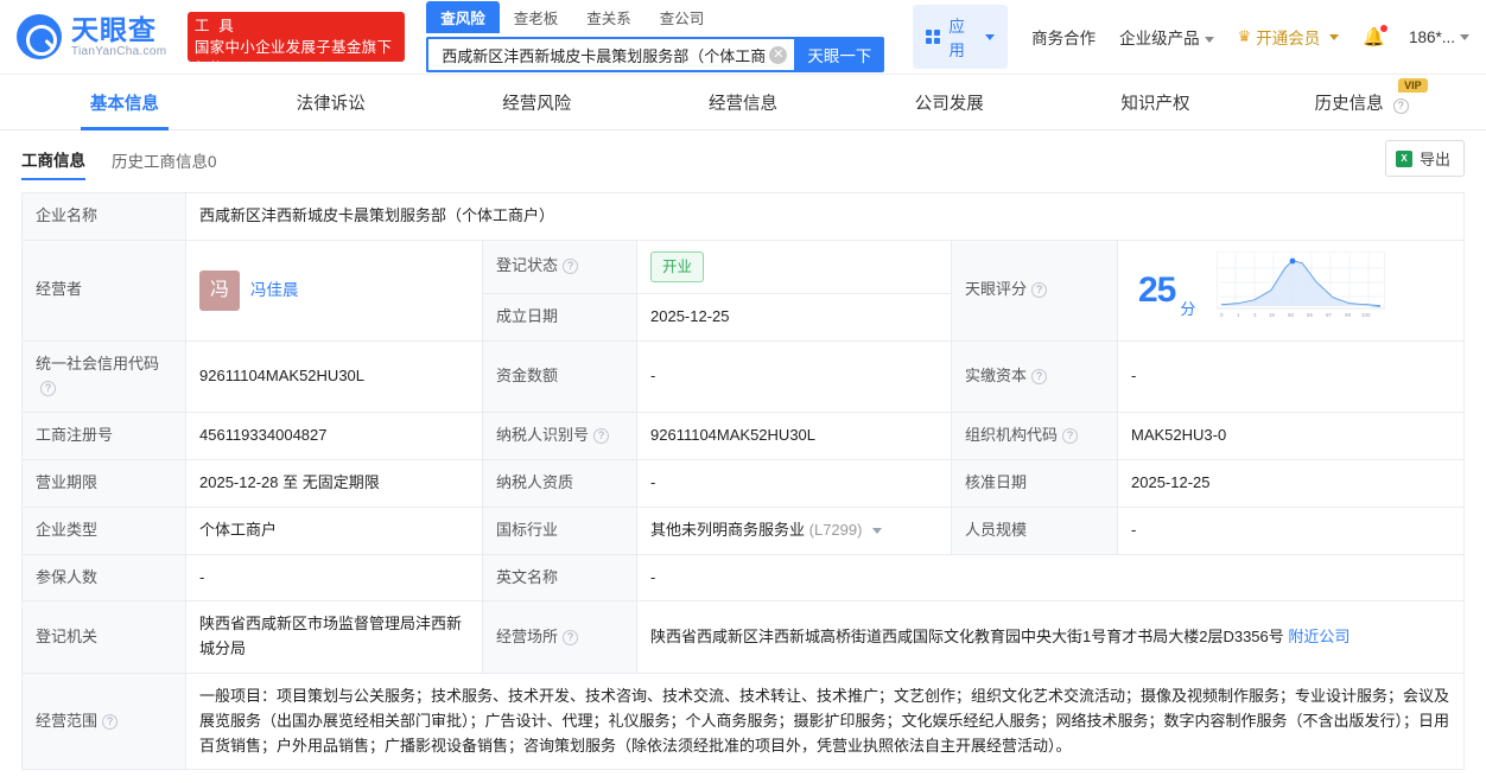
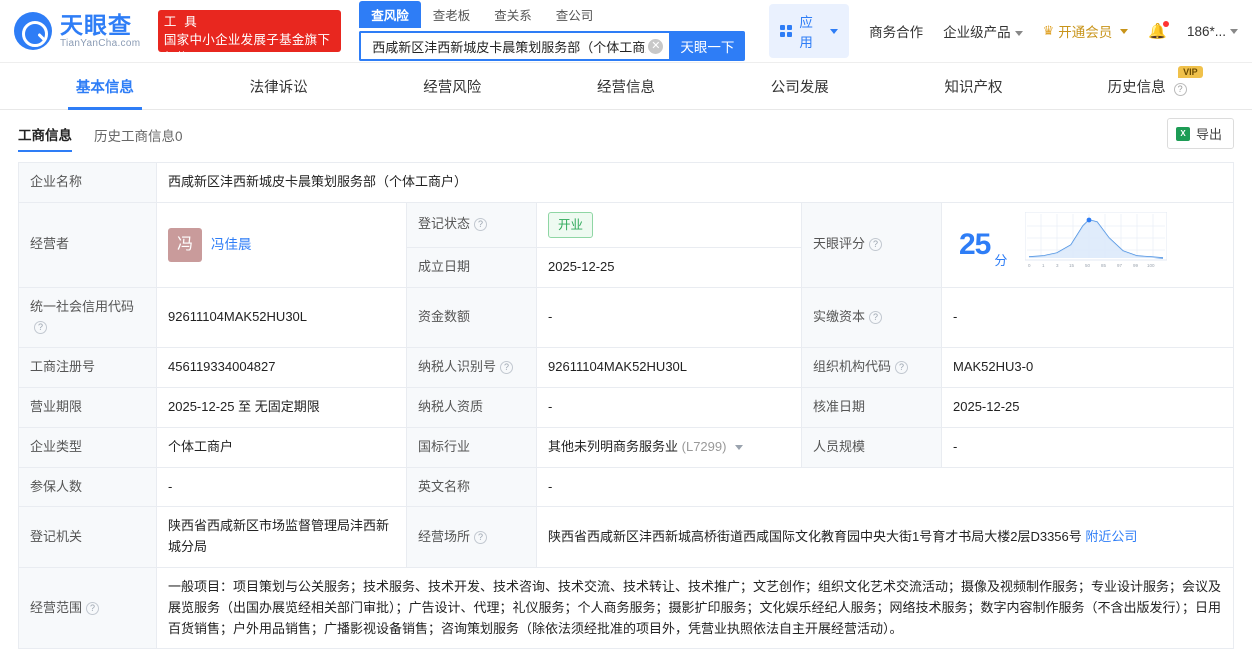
  天眼查
  TianYanCha.com
  都 在 用 的 商 业 查 询 工 具
  国家中小企业发展子基金旗下机构
  查风险
  查老板
  查关系
  查公司
  西咸新区沣西新城皮卡晨策划服务部（个体工商
  ✕
  天眼一下
  应用
  商务合作
  企业级产品
  ♛
  开通会员
  🔔
  186*...
  基本信息
  法律诉讼
  经营风险
  经营信息
  公司发展
  知识产权
  历史信息 ?
  VIP
  工商信息
  历史工商信息0
  X
  导出
  企业名称	西咸新区沣西新城皮卡晨策划服务部（个体工商户）
  成立日期	2025-12-25
  统一社会信用代码?	92611104MAK52HU30L	资金数额	-	实缴资本 ?	-
  工商注册号	456119334004827	纳税人识别号 ?	92611104MAK52HU30L	组织机构代码 ?	MAK52HU3-0
- 营业期限	2025-12-28 至 无固定期限	纳税人资质	-	核准日期	2025-12-25
+ 营业期限	2025-12-25 至 无固定期限	纳税人资质	-	核准日期	2025-12-25
  企业类型	个体工商户	国标行业	其他未列明商务服务业 (L7299)	人员规模	-
  参保人数	-	英文名称	-
  登记机关	陕西省西咸新区市场监督管理局沣西新城分局	经营场所 ?	陕西省西咸新区沣西新城高桥街道西咸国际文化教育园中央大街1号育才书局大楼2层D3356号 附近公司
  经营范围 ?	一般项目：项目策划与公关服务；技术服务、技术开发、技术咨询、技术交流、技术转让、技术推广；文艺创作；组织文化艺术交流活动；摄像及视频制作服务；专业设计服务；会议及展览服务（出国办展览经相关部门审批）；广告设计、代理；礼仪服务；个人商务服务；摄影扩印服务；文化娱乐经纪人服务；网络技术服务；数字内容制作服务（不含出版发行）；日用百货销售；户外用品销售；广播影视设备销售；咨询策划服务（除依法须经批准的项目外，凭营业执照依法自主开展经营活动）。
